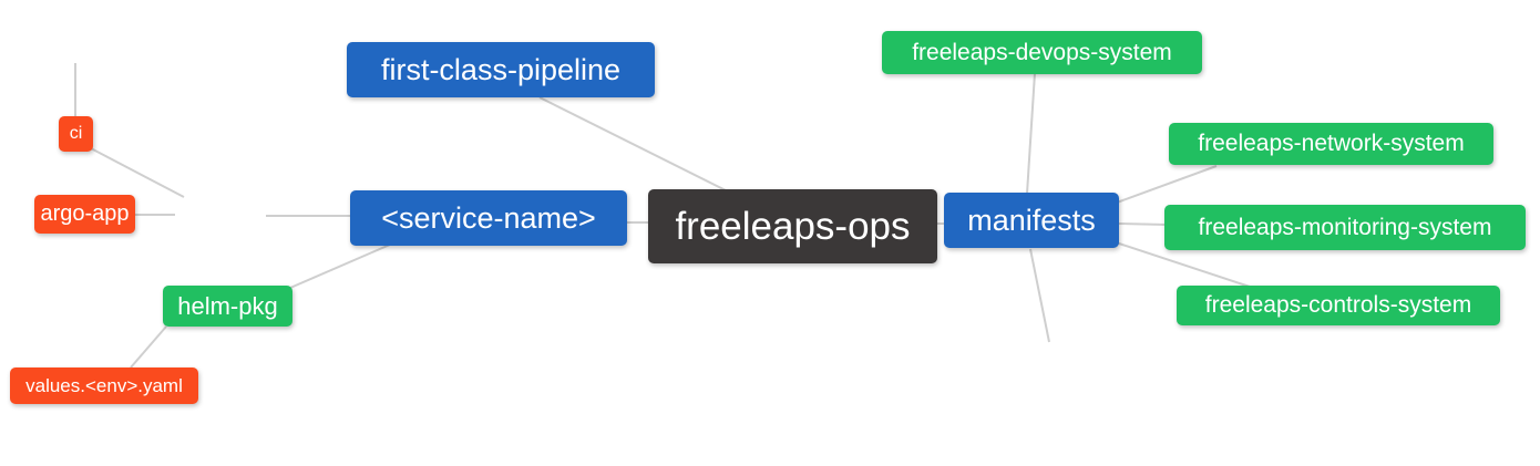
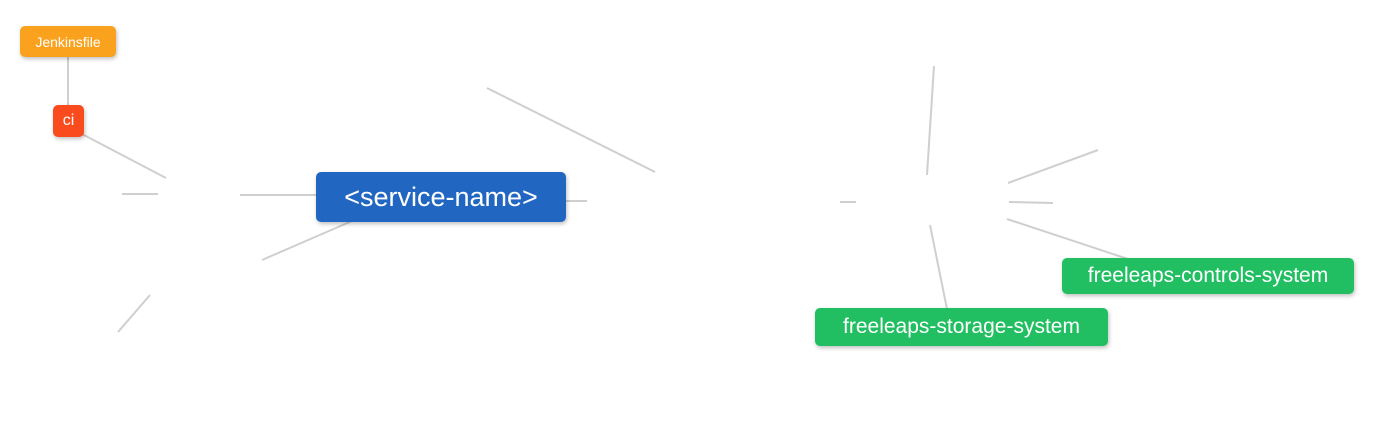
+ Jenkinsfile
  ci
- argo-app
- helm-pkg
- values.<env>.yaml
- first-class-pipeline
  <service-name>
- freeleaps-ops
- manifests
- freeleaps-devops-system
- freeleaps-network-system
- freeleaps-monitoring-system
  freeleaps-controls-system
+ freeleaps-storage-system
